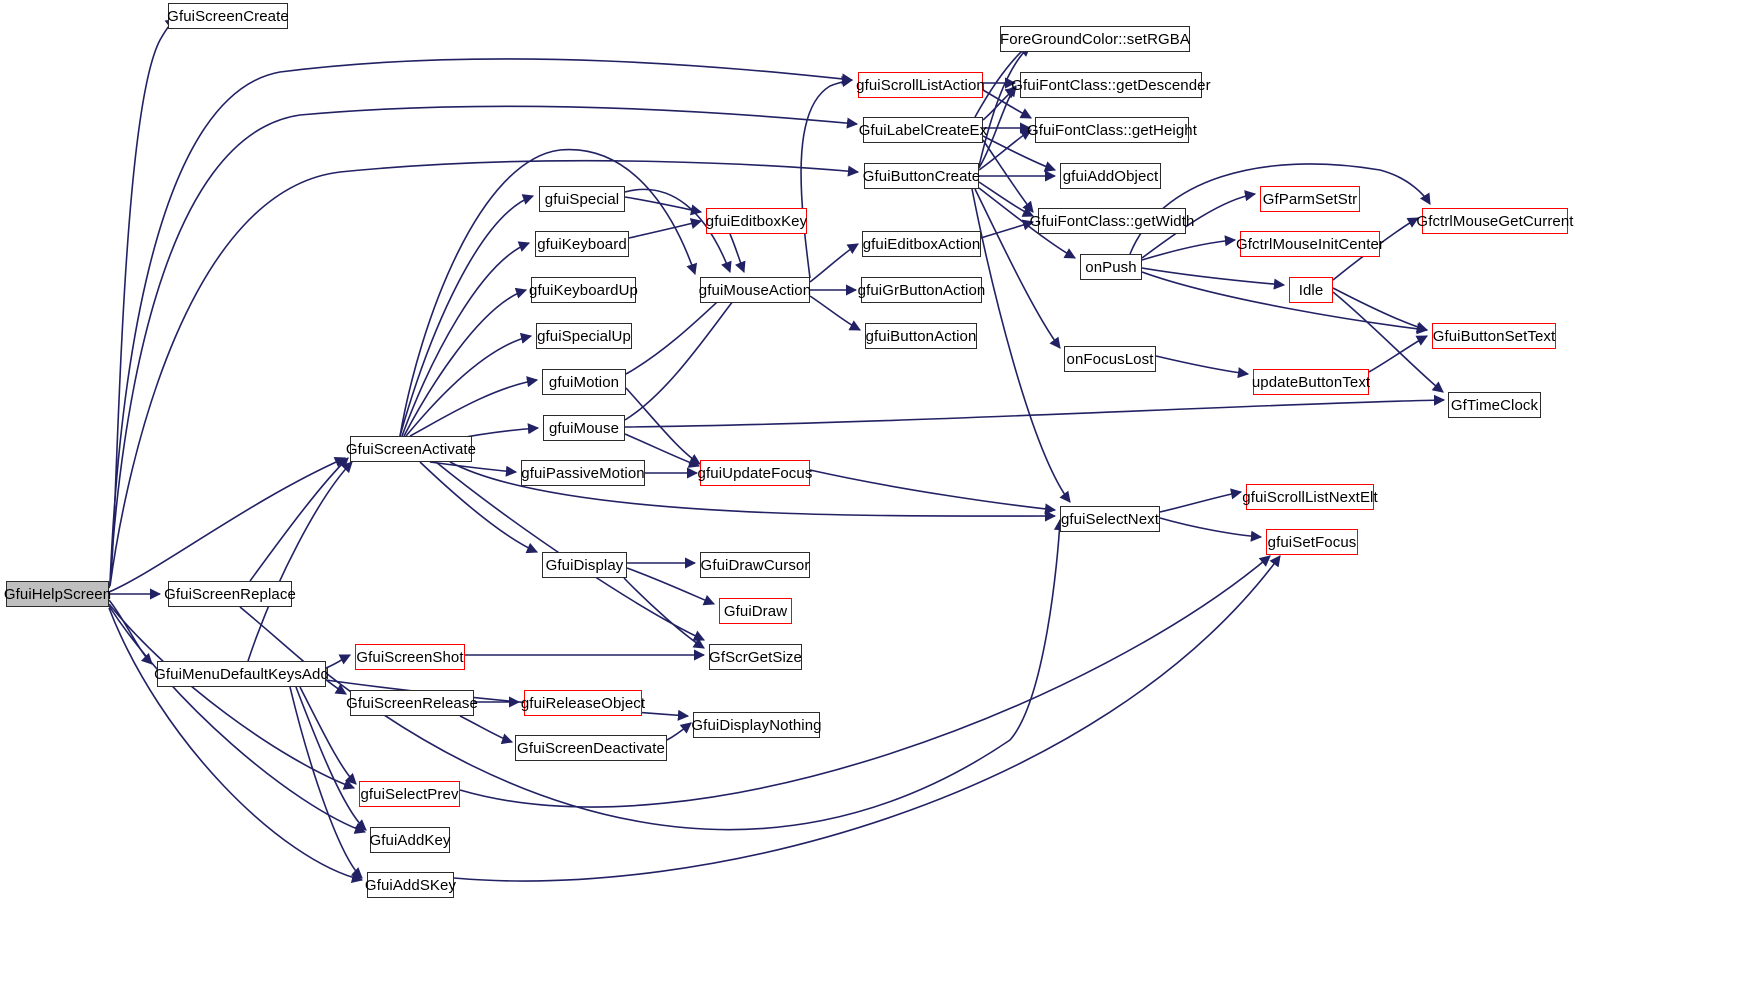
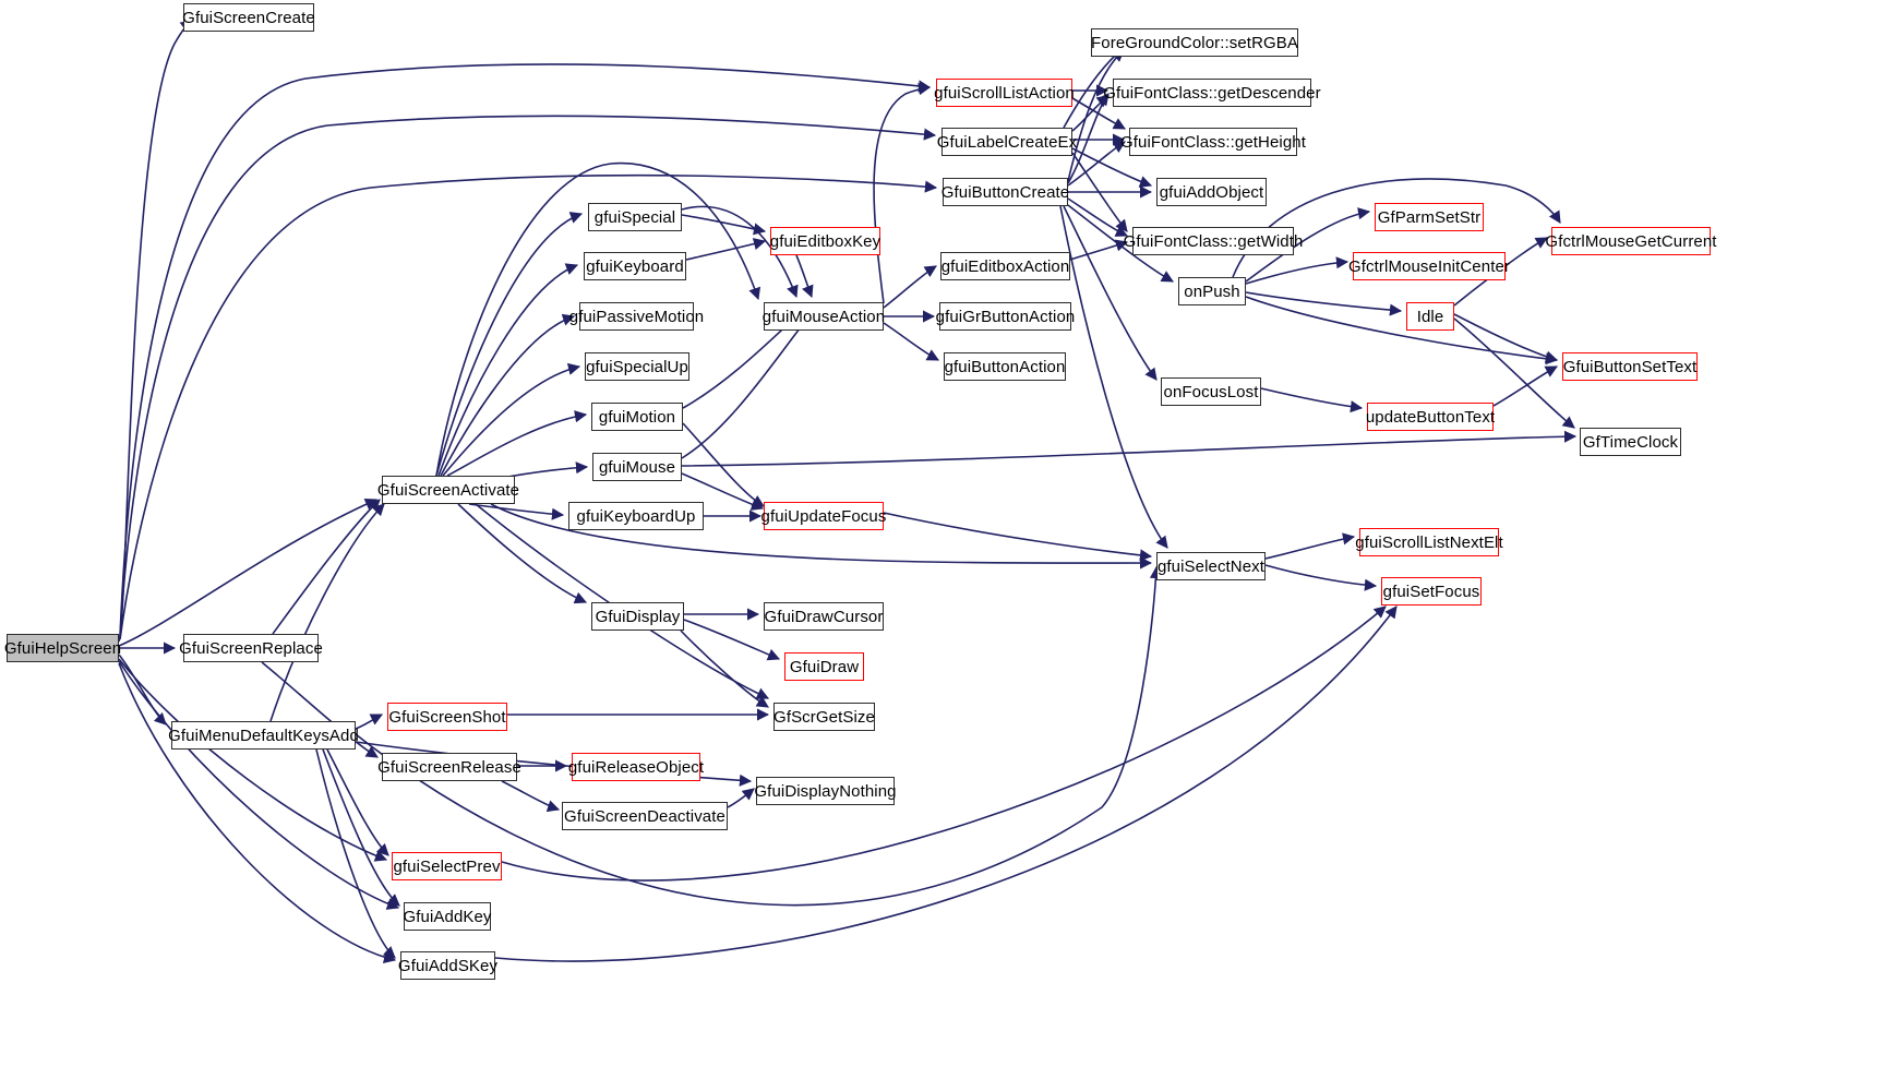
  GfuiHelpScreen
  GfuiScreenCreate
  GfuiScreenReplace
  GfuiMenuDefaultKeysAdd
  GfuiScreenActivate
  GfuiScreenShot
  GfuiScreenRelease
  gfuiSelectPrev
  GfuiAddKey
  GfuiAddSKey
  gfuiSpecial
  gfuiKeyboard
- gfuiKeyboardUp
+ gfuiPassiveMotion
  gfuiSpecialUp
  gfuiMotion
  gfuiMouse
- gfuiPassiveMotion
+ gfuiKeyboardUp
  GfuiDisplay
  GfuiScreenDeactivate
  gfuiReleaseObject
  gfuiEditboxKey
  gfuiMouseAction
  gfuiUpdateFocus
  GfuiDrawCursor
  GfuiDraw
  GfScrGetSize
  GfuiDisplayNothing
  gfuiGrButtonAction
  gfuiButtonAction
  gfuiEditboxAction
  gfuiScrollListAction
  GfuiLabelCreateEx
  GfuiButtonCreate
  gfuiSelectNext
  onFocusLost
  onPush
  ForeGroundColor::setRGBA
  GfuiFontClass::getDescender
  GfuiFontClass::getHeight
  gfuiAddObject
  GfuiFontClass::getWidth
  GfParmSetStr
  GfctrlMouseInitCenter
  Idle
  updateButtonText
  gfuiScrollListNextElt
  gfuiSetFocus
  GfctrlMouseGetCurrent
  GfuiButtonSetText
  GfTimeClock
